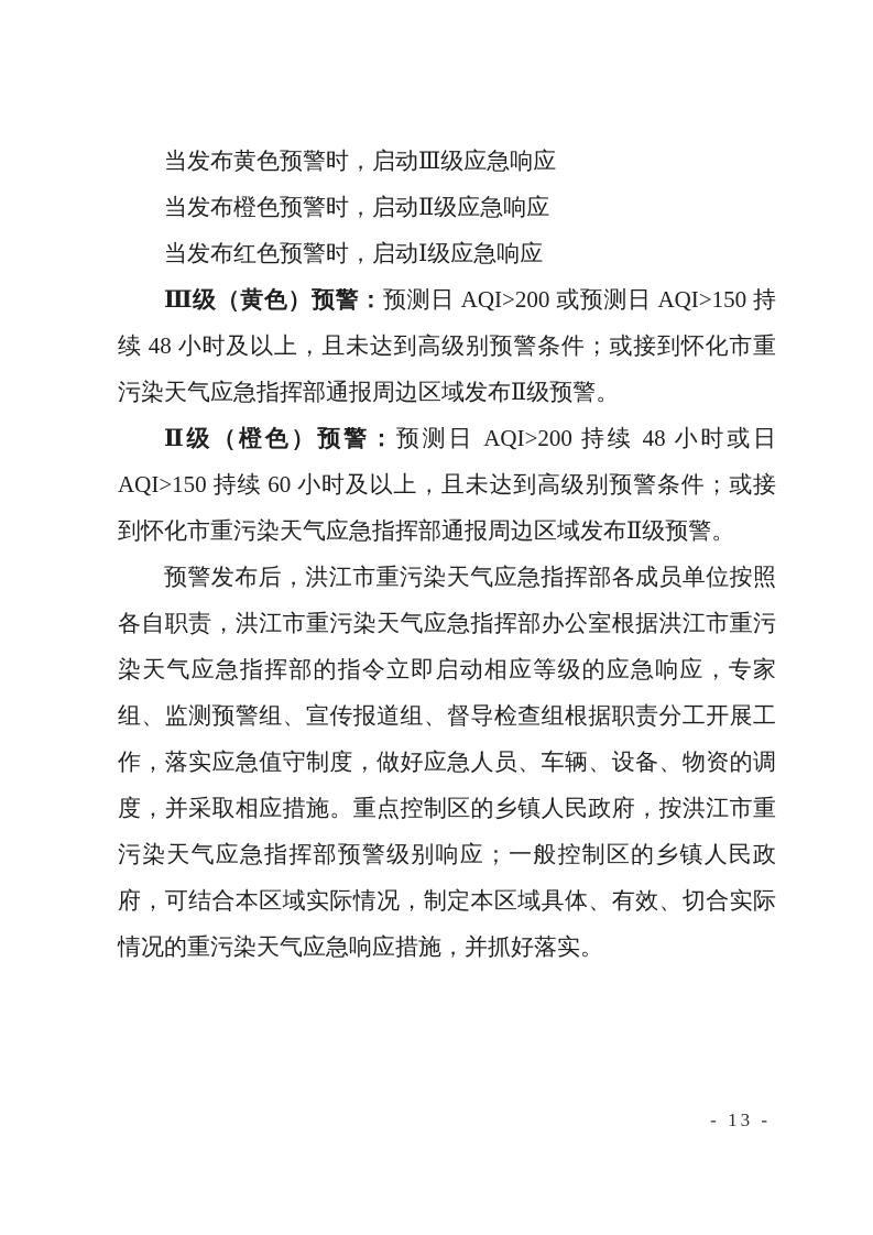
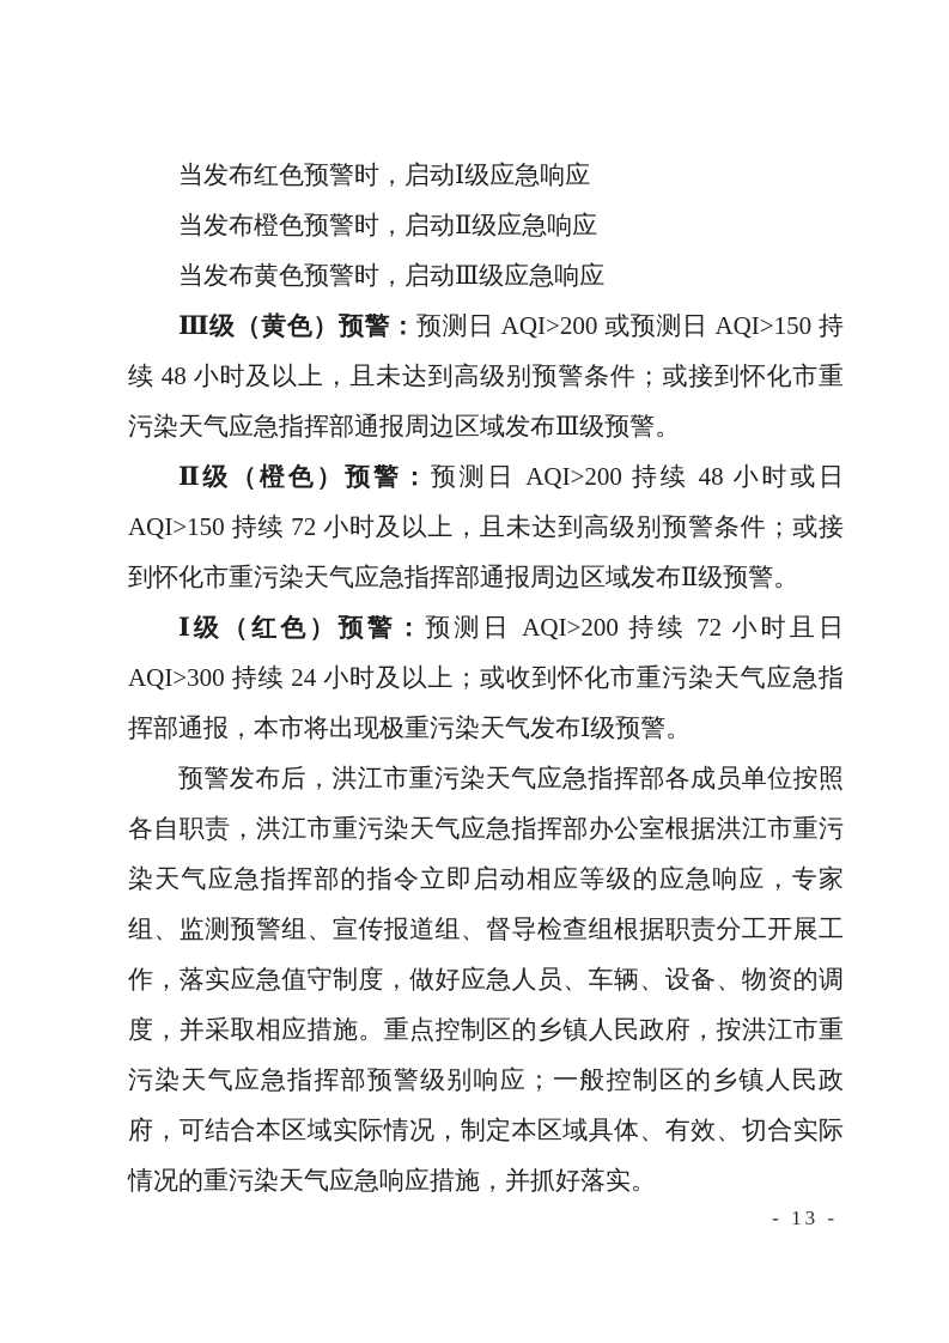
- 当发布黄色预警时，启动Ⅲ级应急响应
+ 当发布红色预警时，启动Ⅰ级应急响应
  当发布橙色预警时，启动Ⅱ级应急响应
- 当发布红色预警时，启动Ⅰ级应急响应
+ 当发布黄色预警时，启动Ⅲ级应急响应
- Ⅲ级（黄色）预警：预测日 AQI>200 或预测日 AQI>150 持续 48 小时及以上，且未达到高级别预警条件；或接到怀化市重污染天气应急指挥部通报周边区域发布Ⅱ级预警。
+ Ⅲ级（黄色）预警：预测日 AQI>200 或预测日 AQI>150 持续 48 小时及以上，且未达到高级别预警条件；或接到怀化市重污染天气应急指挥部通报周边区域发布Ⅲ级预警。
- Ⅱ级（橙色）预警：预测日 AQI>200 持续 48 小时或日 AQI>150 持续 60 小时及以上，且未达到高级别预警条件；或接到怀化市重污染天气应急指挥部通报周边区域发布Ⅱ级预警。
+ Ⅱ级（橙色）预警：预测日 AQI>200 持续 48 小时或日 AQI>150 持续 72 小时及以上，且未达到高级别预警条件；或接到怀化市重污染天气应急指挥部通报周边区域发布Ⅱ级预警。
+ Ⅰ级（红色）预警：预测日 AQI>200 持续 72 小时且日 AQI>300 持续 24 小时及以上；或收到怀化市重污染天气应急指挥部通报，本市将出现极重污染天气发布Ⅰ级预警。
  预警发布后，洪江市重污染天气应急指挥部各成员单位按照各自职责，洪江市重污染天气应急指挥部办公室根据洪江市重污染天气应急指挥部的指令立即启动相应等级的应急响应，专家组、监测预警组、宣传报道组、督导检查组根据职责分工开展工作，落实应急值守制度，做好应急人员、车辆、设备、物资的调度，并采取相应措施。重点控制区的乡镇人民政府，按洪江市重污染天气应急指挥部预警级别响应；一般控制区的乡镇人民政府，可结合本区域实际情况，制定本区域具体、有效、切合实际情况的重污染天气应急响应措施，并抓好落实。
  - 13 -
